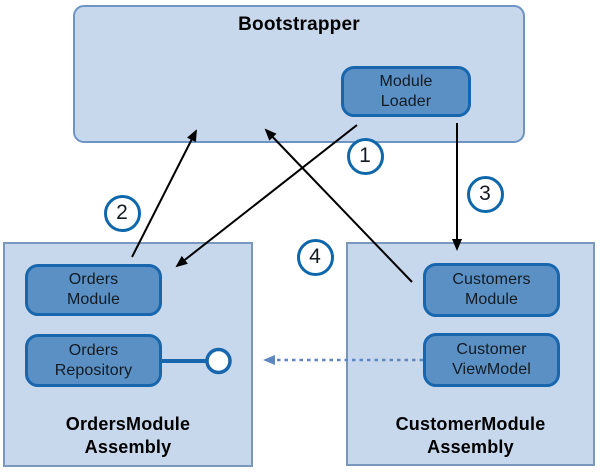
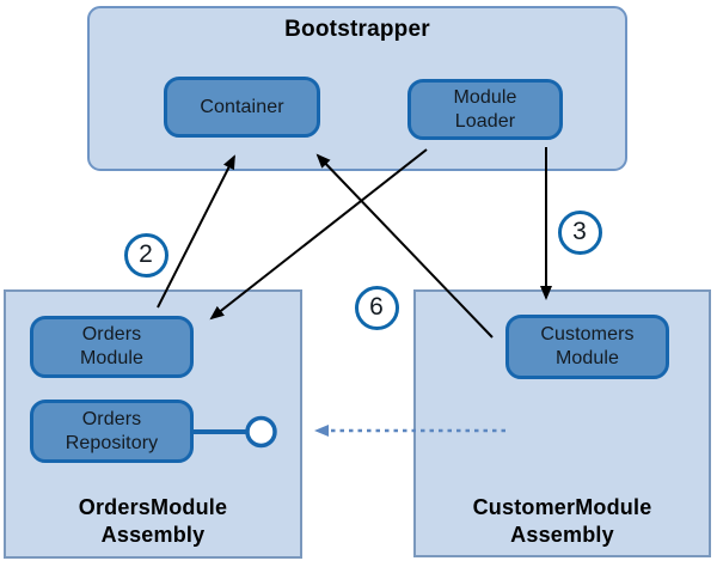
  Bootstrapper
+ Container
  Module
  Loader
  Orders
  Module
  Orders
  Repository
  Customers
  Module
- Customer
- ViewModel
  OrdersModule
  Assembly
  CustomerModule
  Assembly
- 1
  2
  3
- 4
+ 6
